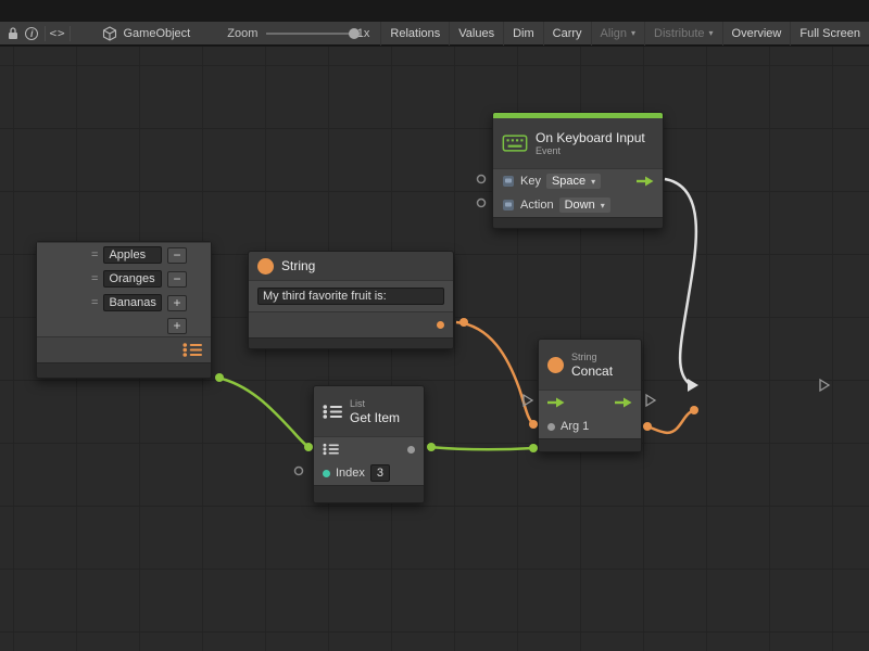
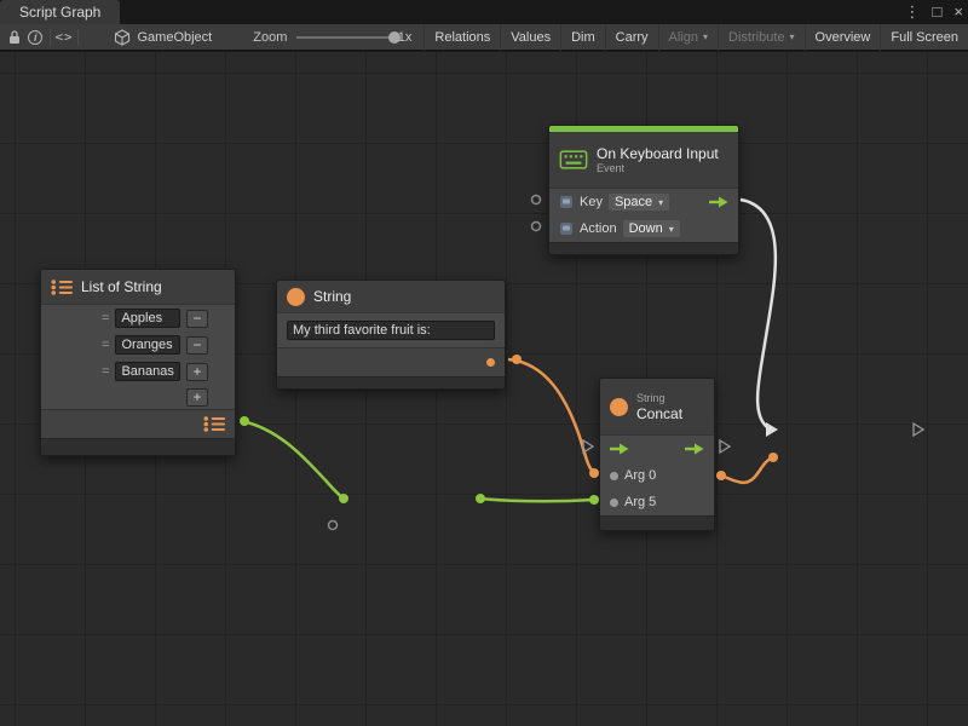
+ Script Graph
+ ⋮
+ □
+ ×
  i
  <>
  GameObject
  Zoom
  1x
  Relations
  Values
  Dim
  Carry
  Align
  ▾
  Distribute
  ▾
  Overview
  Full Screen
  On Keyboard Input
  Event
  Key
  Space
  ▾
  Action
  Down
  ▾
+ List of String
  =
  Apples
  −
  =
  Oranges
  −
  =
  Bananas
  +
  +
  String
  My third favorite fruit is:
- List
- Get Item
- Index
- 3
  String
  Concat
+ Arg 0
- Arg 1
+ Arg 5
